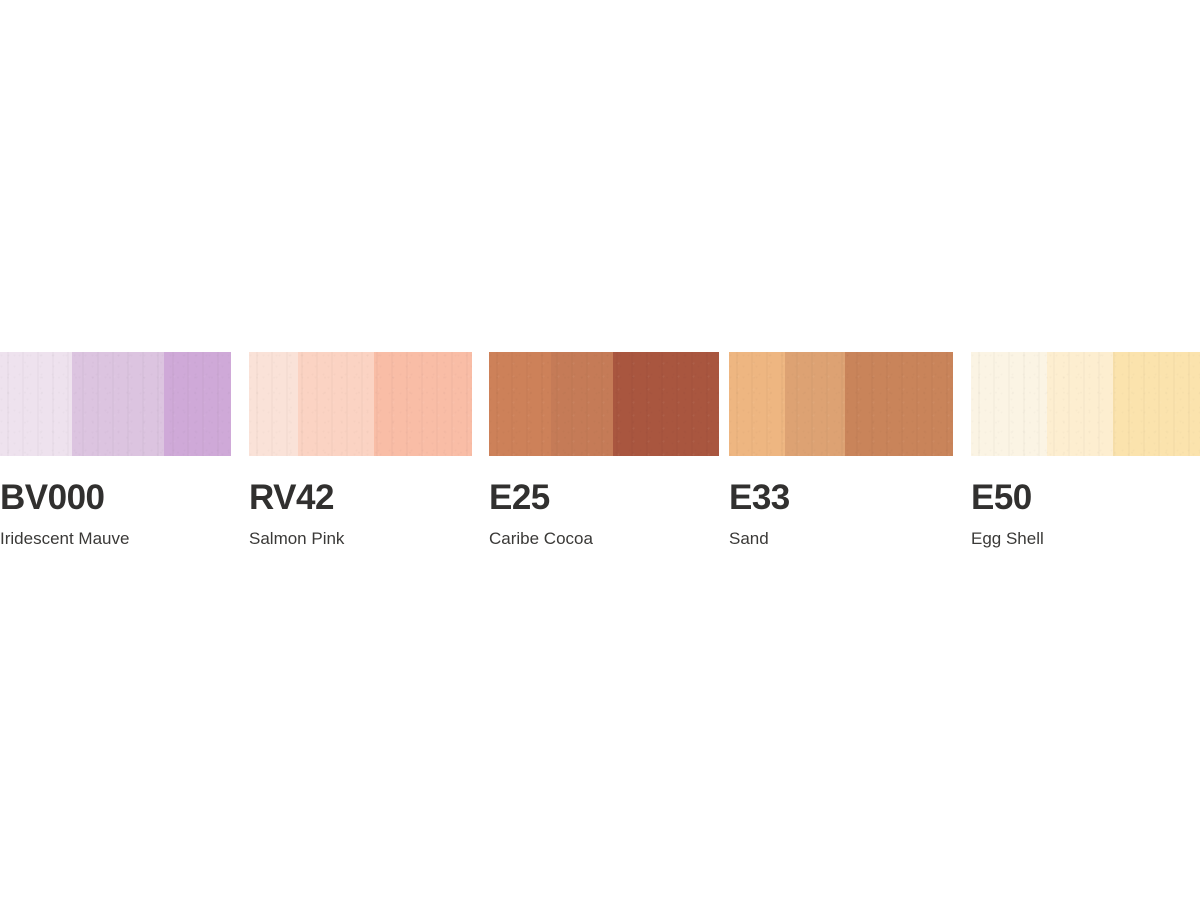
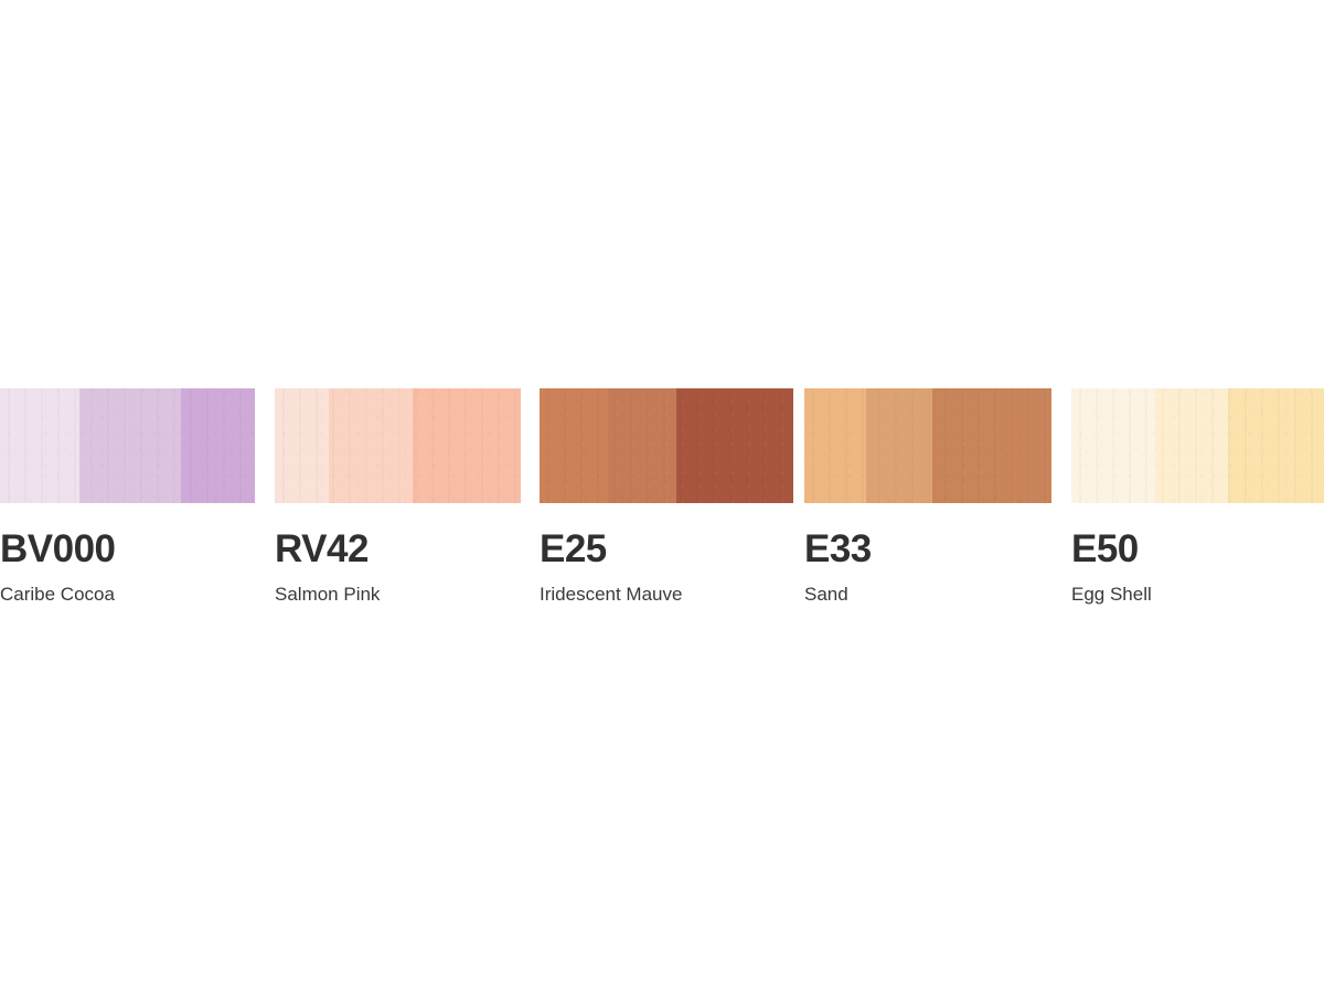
  BV000
- Iridescent Mauve
+ Caribe Cocoa
  RV42
  Salmon Pink
  E25
- Caribe Cocoa
+ Iridescent Mauve
  E33
  Sand
  E50
  Egg Shell
